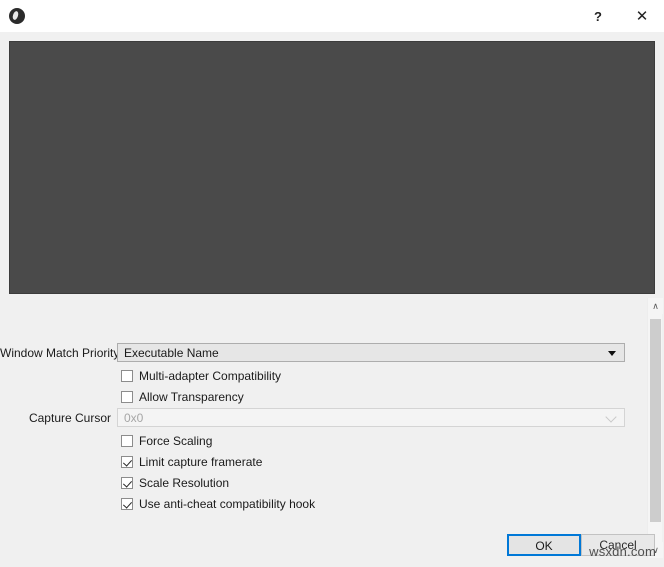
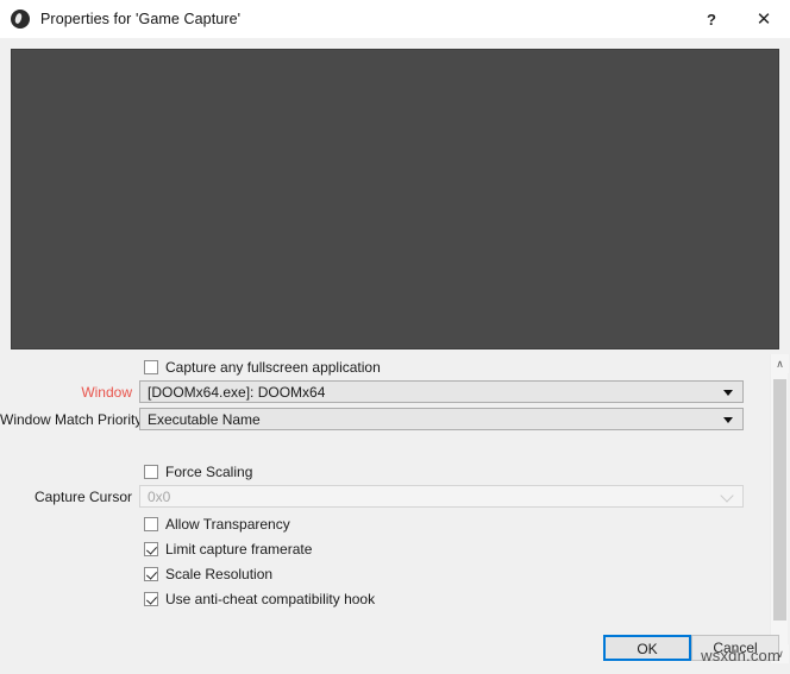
+ Properties for 'Game Capture'
  ?
  ✕
+ Capture any fullscreen application
+ Window
+ [DOOMx64.exe]: DOOMx64
  Window Match Priorit
  Executable Name
- Multi-adapter Compatibility
- Allow Transparency
+ Force Scaling
  Capture Cursor
  0x0
- Force Scaling
+ Allow Transparency
  Limit capture framerate
  Scale Resolution
  Use anti-cheat compatibility hook
  ∧
  ∨
  OK
  Cancel
  wsxdn.com
